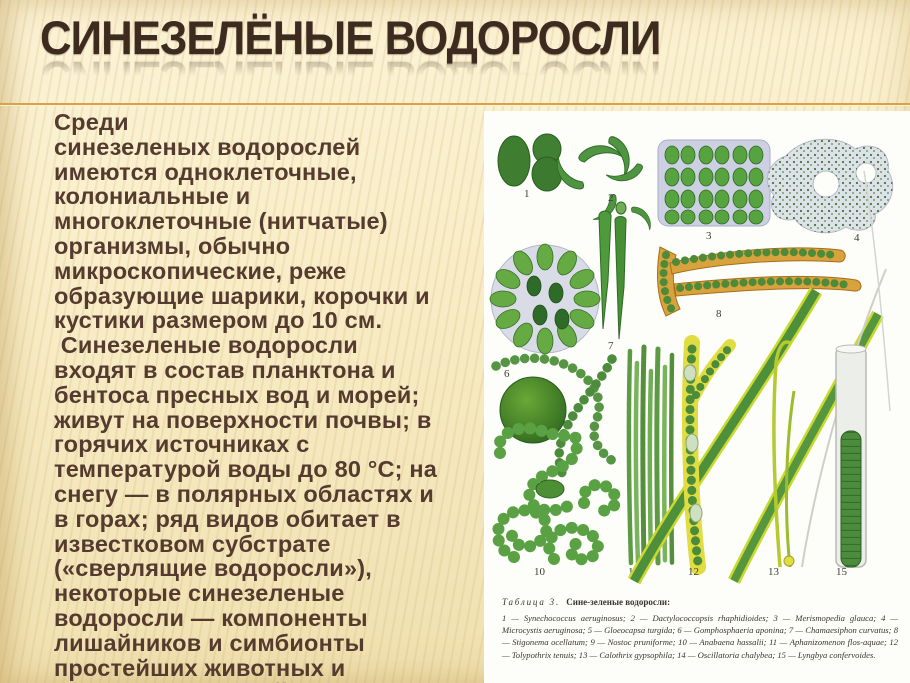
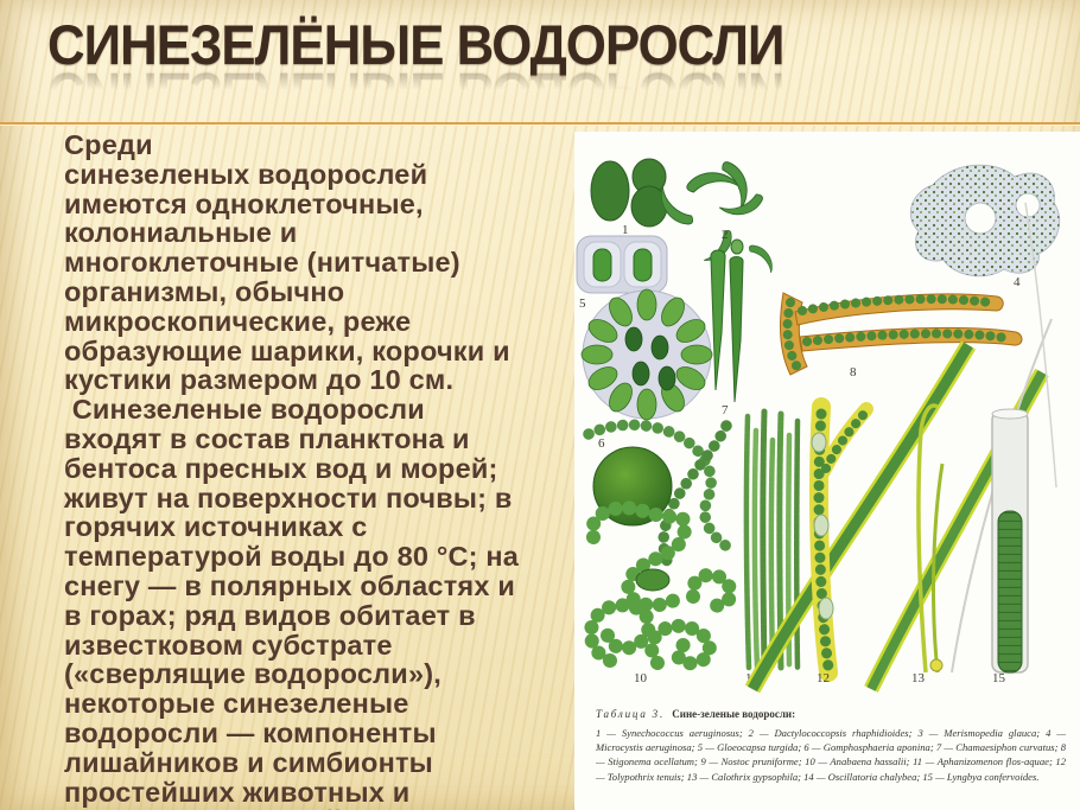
  СИНЕЗЕЛЁНЫЕ ВОДОРОСЛИ
  Среди
  синезеленых водорослей
  имеются одноклеточные,
  колониальные и
  многоклеточные (нитчатые)
  организмы, обычно
  микроскопические, реже
  образующие шарики, корочки и
  кустики размером до 10 см.
  Синезеленые водоросли
  входят в состав планктона и
  бентоса пресных вод и морей;
  живут на поверхности почвы; в
  горячих источниках с
  температурой воды до 80 °С; на
  снегу — в полярных областях и
  в горах; ряд видов обитает в
  известковом субстрате
  («сверлящие водоросли»),
  некоторые синезеленые
  водоросли — компоненты
  лишайников и симбионты
  простейших животных и
  1
  2
- 3
  4
+ 5
  6
  7
  8
  10
  12
  13
  15
  Таблица 3. Сине-зеленые водоросли:
  1 — Synechococcus aeruginosus; 2 — Dactylococcopsis rhaphidioides; 3 — Merismopedia glauca; 4 — Microcystis aeruginosa; 5 — Gloeocapsa turgida; 6 — Gomphosphaeria aponina; 7 — Chamaesiphon curvatus; 8 — Stigonema ocellatum; 9 — Nostoc pruniforme; 10 — Anabaena hassalii; 11 — Aphanizomenon flos-aquae; 12 — Tolypothrix tenuis; 13 — Calothrix gypsophila; 14 — Oscillatoria chalybea; 15 — Lyngbya confervoides.
